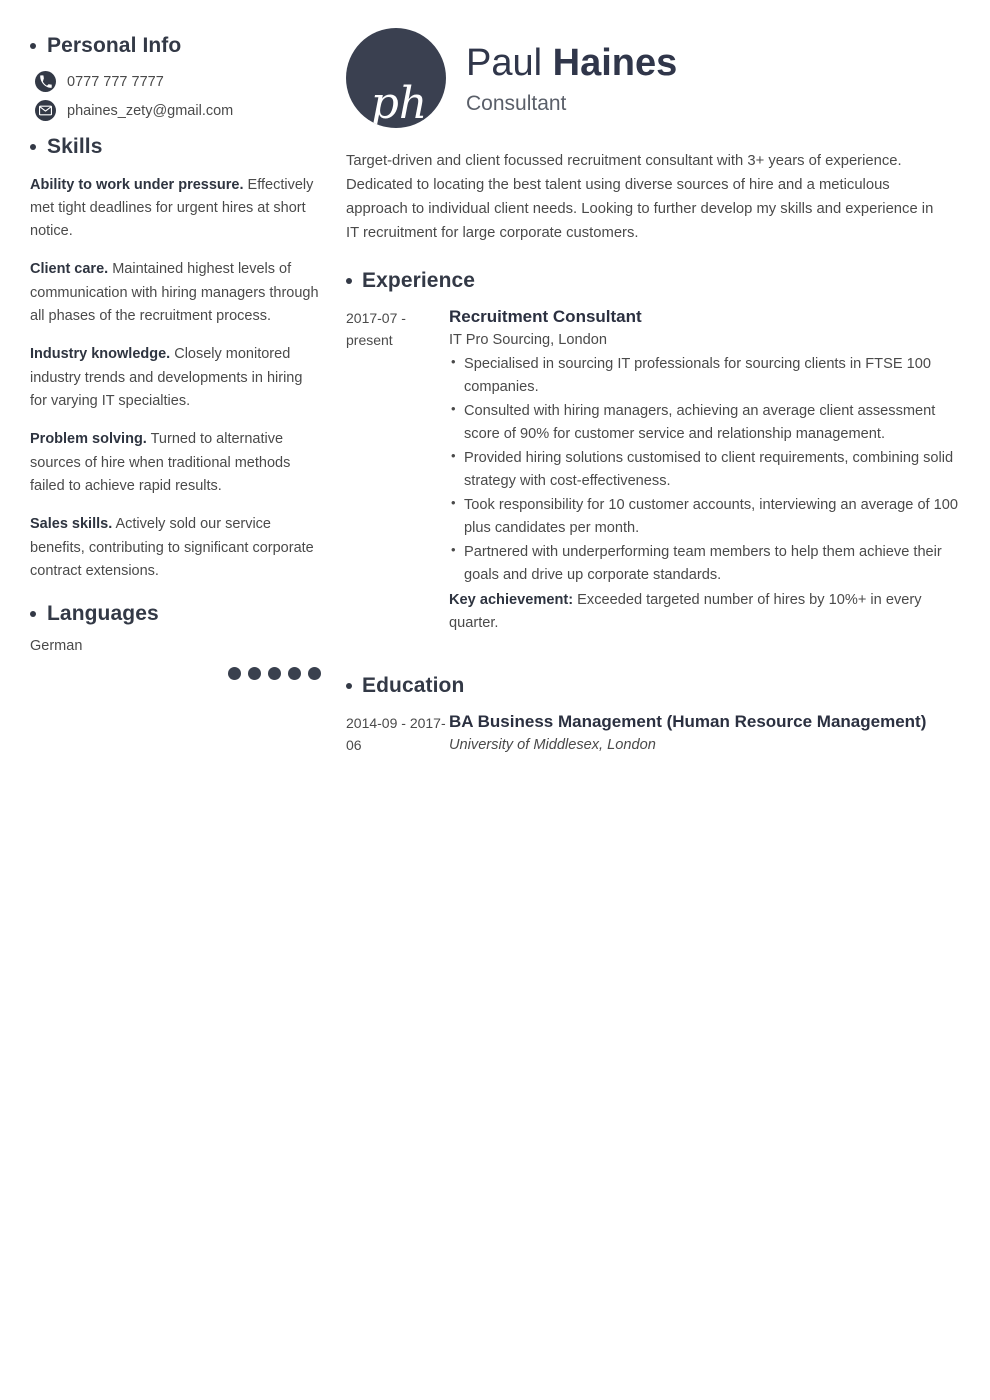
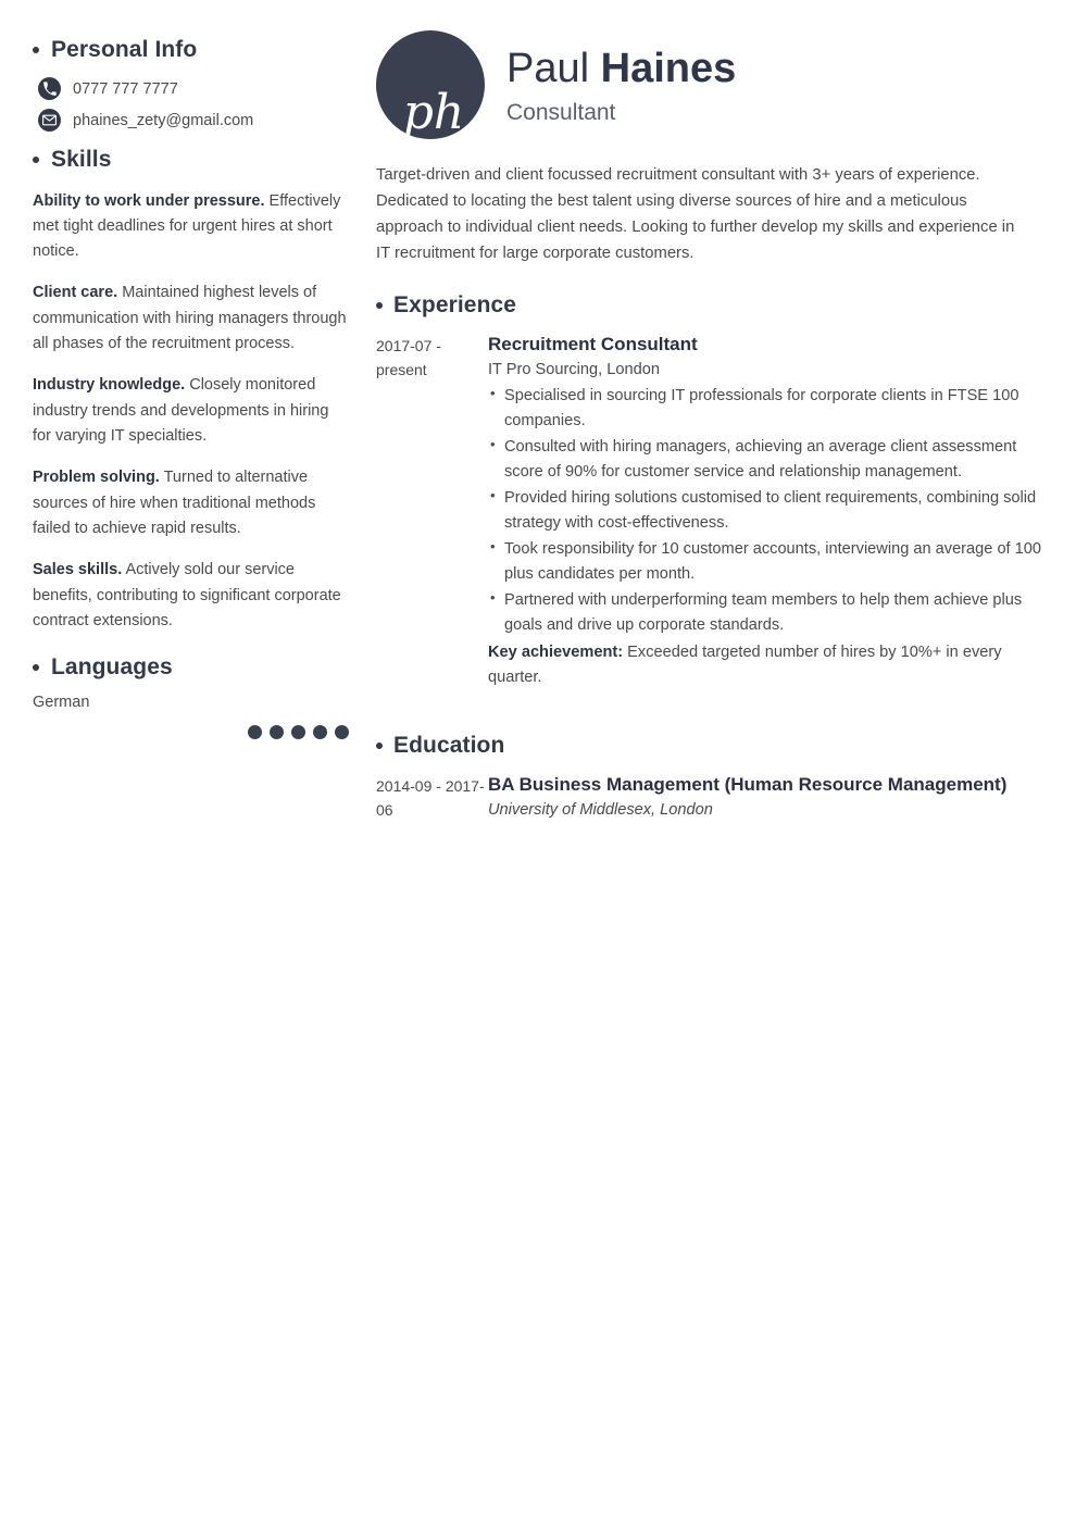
  Personal Info
  0777 777 7777
  phaines_zety@gmail.com
  Skills
  Ability to work under pressure. Effectively met tight deadlines for urgent hires at short notice.
  Client care. Maintained highest levels of communication with hiring managers through all phases of the recruitment process.
  Industry knowledge. Closely monitored industry trends and developments in hiring for varying IT specialties.
  Problem solving. Turned to alternative sources of hire when traditional methods failed to achieve rapid results.
  Sales skills. Actively sold our service benefits, contributing to significant corporate contract extensions.
  Languages
  German
  ph
  Paul Haines
  Consultant
  Target-driven and client focussed recruitment consultant with 3+ years of experience. Dedicated to locating the best talent using diverse sources of hire and a meticulous approach to individual client needs. Looking to further develop my skills and experience in IT recruitment for large corporate customers.
  Experience
  2017-07 - present
  Recruitment Consultant
  IT Pro Sourcing, London
- Specialised in sourcing IT professionals for sourcing clients in FTSE 100 companies.
+ Specialised in sourcing IT professionals for corporate clients in FTSE 100 companies.
  Consulted with hiring managers, achieving an average client assessment score of 90% for customer service and relationship management.
  Provided hiring solutions customised to client requirements, combining solid strategy with cost-effectiveness.
  Took responsibility for 10 customer accounts, interviewing an average of 100 plus candidates per month.
- Partnered with underperforming team members to help them achieve their goals and drive up corporate standards.
+ Partnered with underperforming team members to help them achieve plus goals and drive up corporate standards.
  Key achievement: Exceeded targeted number of hires by 10%+ in every quarter.
  Education
  2014-09 - 2017-06
  BA Business Management (Human Resource Management)
  University of Middlesex, London
